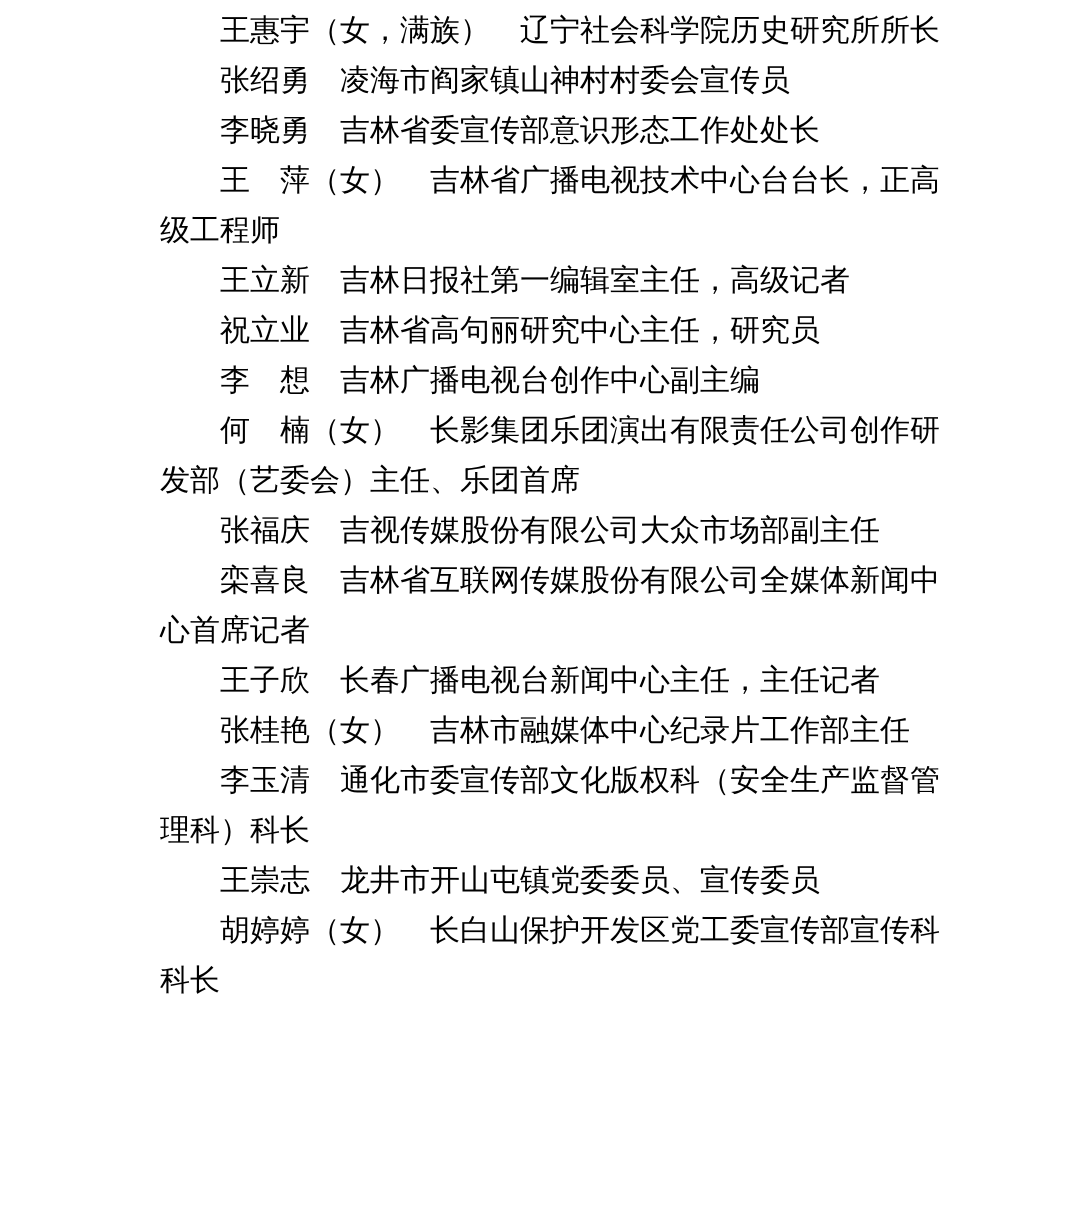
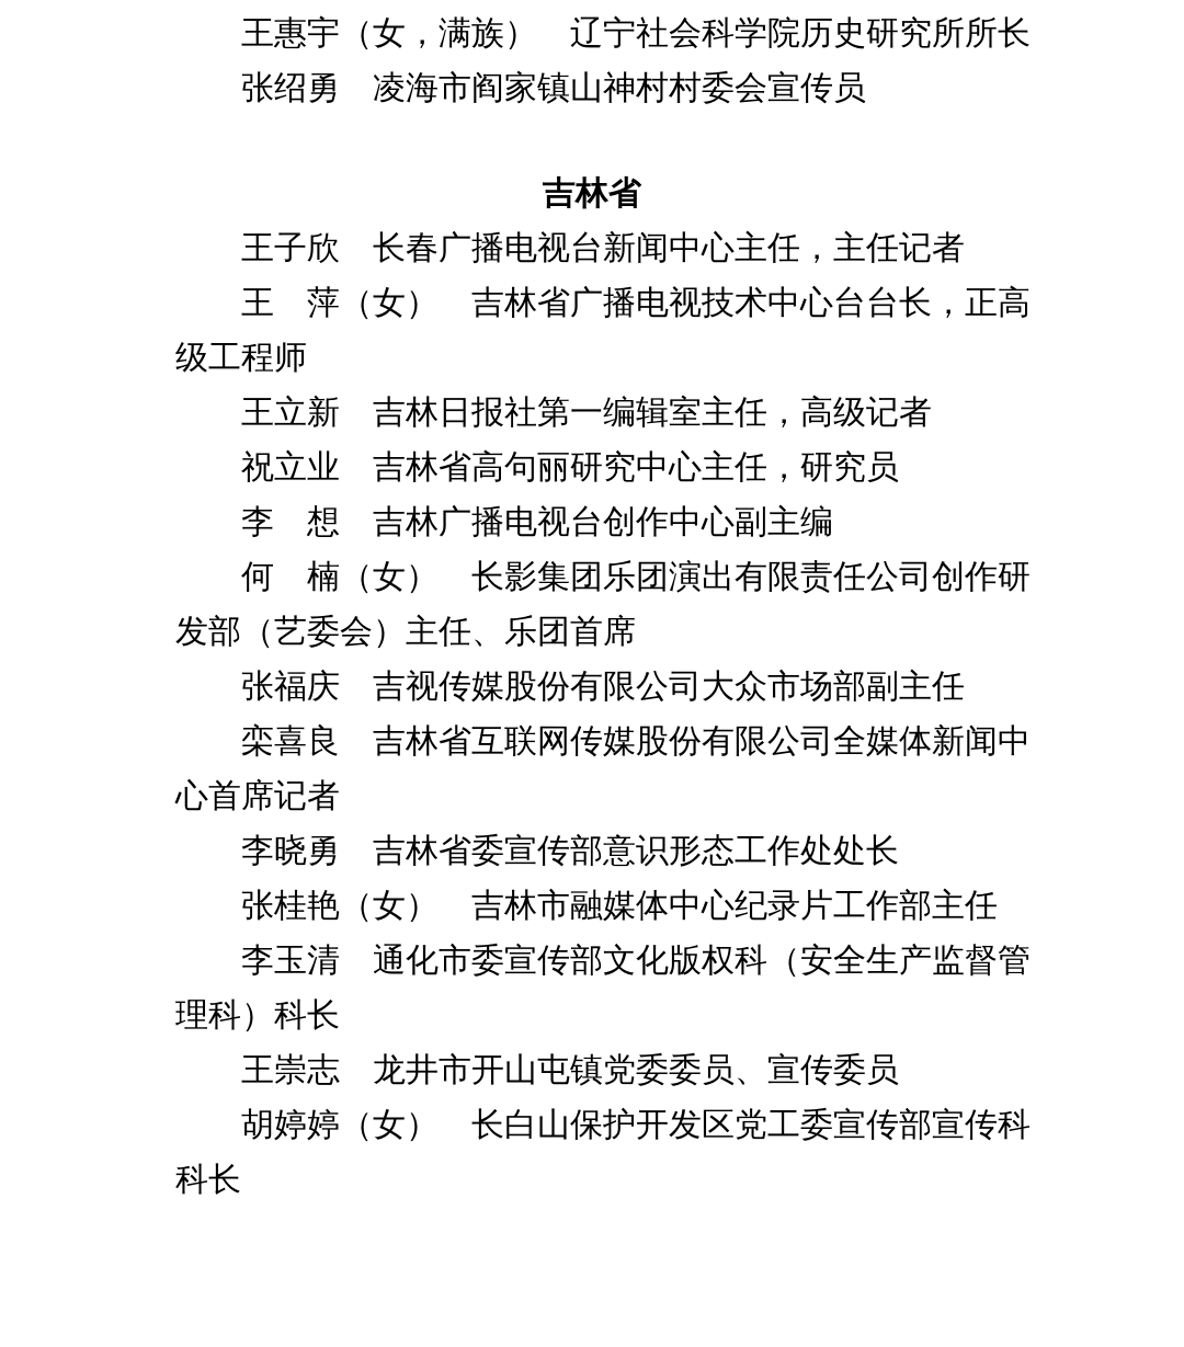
  王惠宇（女，满族） 辽宁社会科学院历史研究所所长
  张绍勇 凌海市阎家镇山神村村委会宣传员
+ 吉林省
- 李晓勇 吉林省委宣传部意识形态工作处处长
+ 王子欣 长春广播电视台新闻中心主任，主任记者
  王 萍（女） 吉林省广播电视技术中心台台长，正高
  级工程师
  王立新 吉林日报社第一编辑室主任，高级记者
  祝立业 吉林省高句丽研究中心主任，研究员
  李 想 吉林广播电视台创作中心副主编
  何 楠（女） 长影集团乐团演出有限责任公司创作研
  发部（艺委会）主任、乐团首席
  张福庆 吉视传媒股份有限公司大众市场部副主任
  栾喜良 吉林省互联网传媒股份有限公司全媒体新闻中
  心首席记者
- 王子欣 长春广播电视台新闻中心主任，主任记者
+ 李晓勇 吉林省委宣传部意识形态工作处处长
  张桂艳（女） 吉林市融媒体中心纪录片工作部主任
  李玉清 通化市委宣传部文化版权科（安全生产监督管
  理科）科长
  王崇志 龙井市开山屯镇党委委员、宣传委员
  胡婷婷（女） 长白山保护开发区党工委宣传部宣传科
  科长
